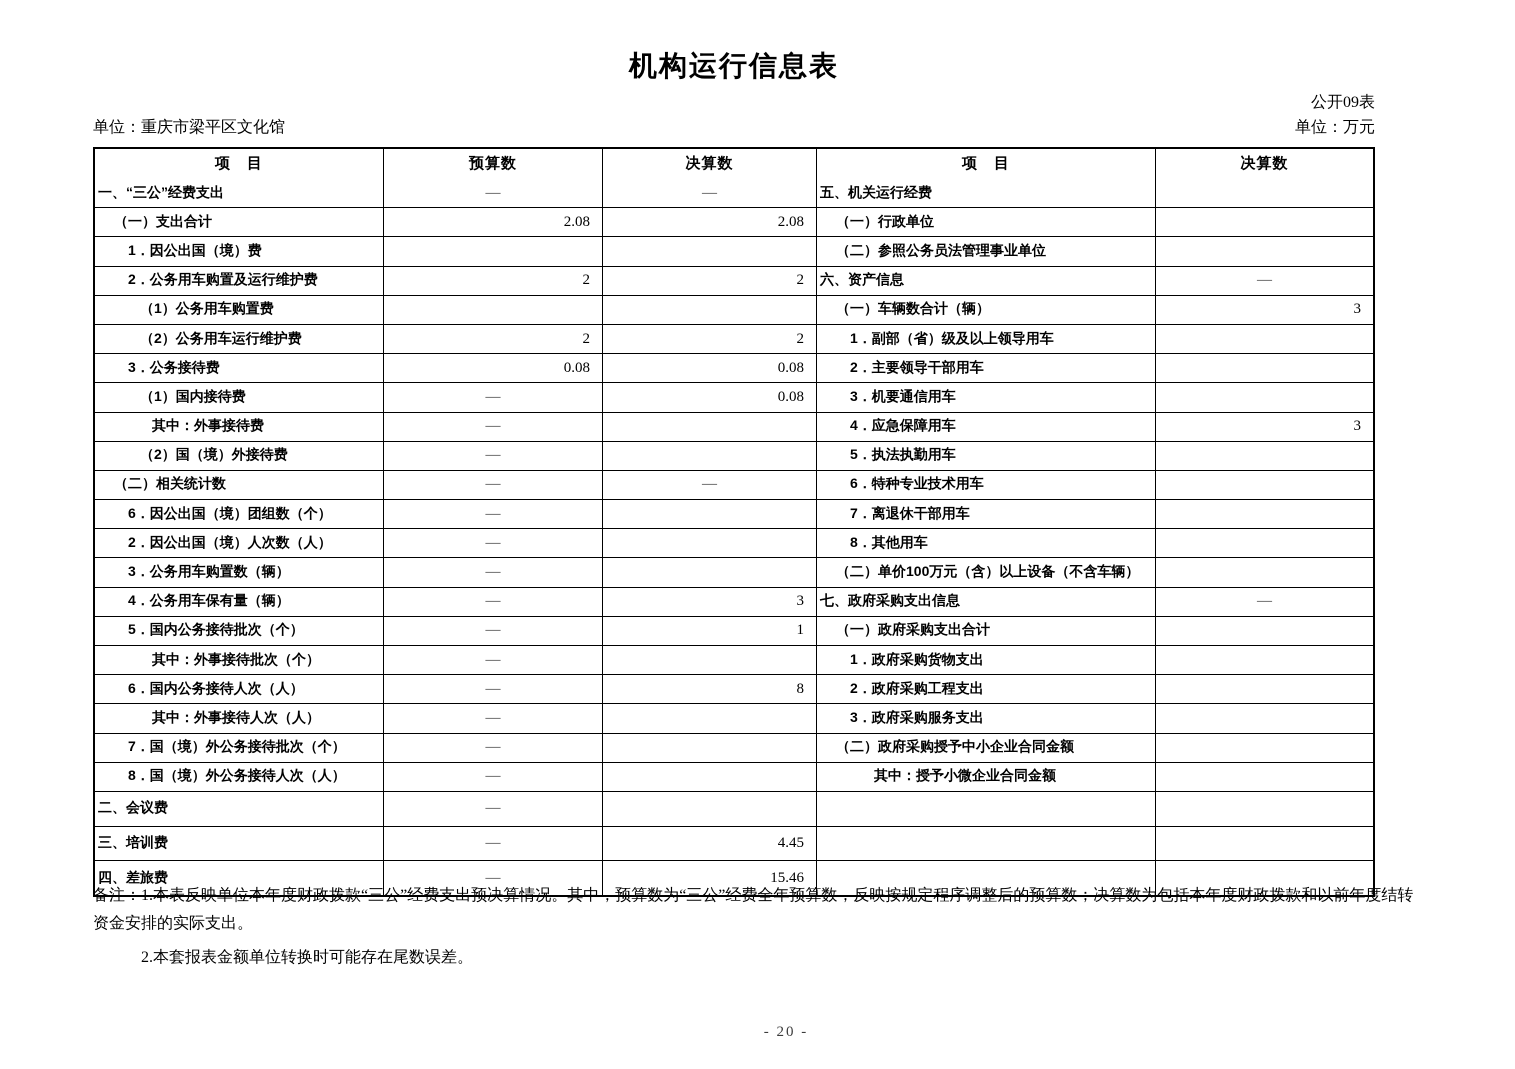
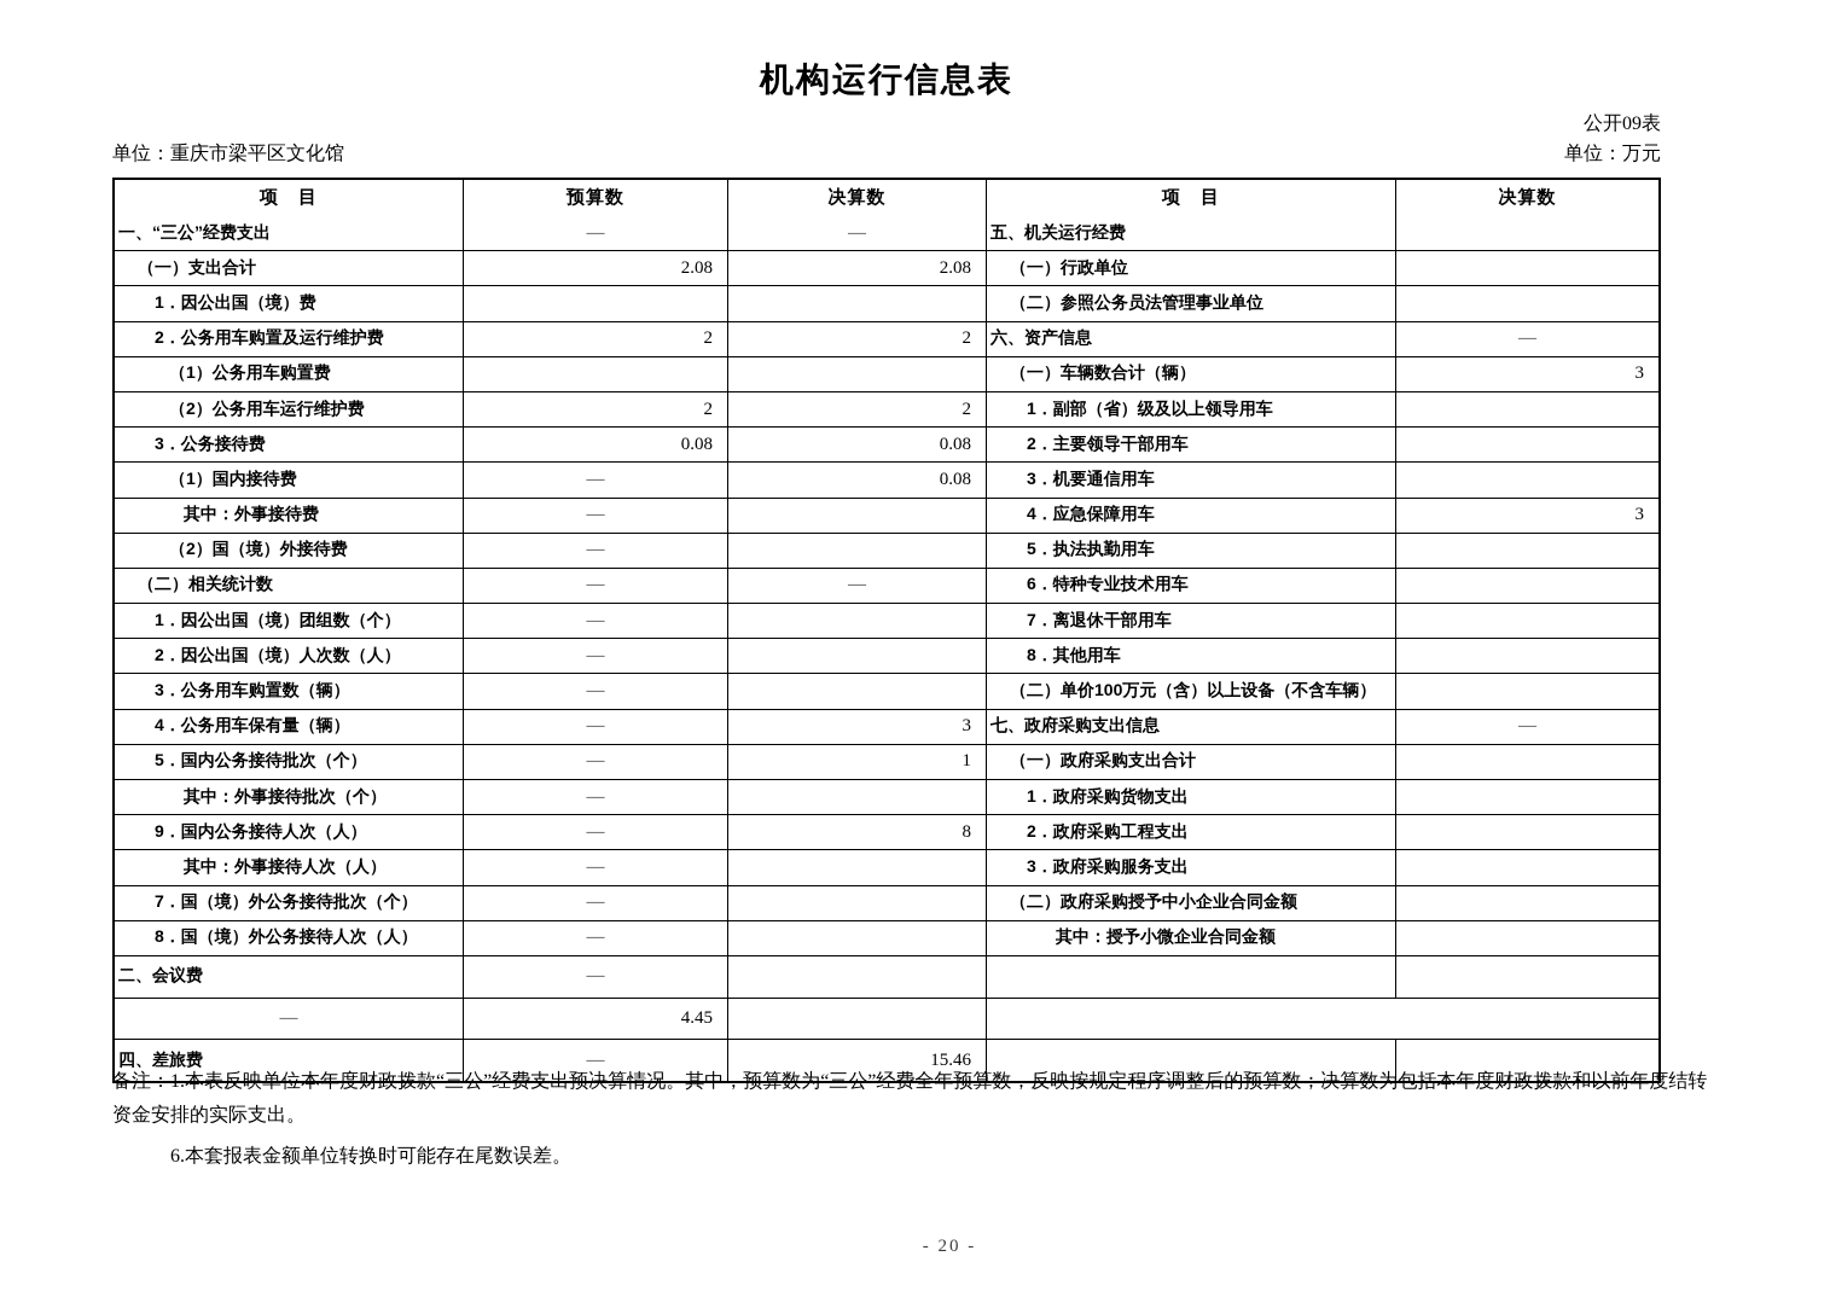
  机构运行信息表
  公开09表
  单位：重庆市梁平区文化馆
  单位：万元
  项 目
  预算数
  决算数
  项 目
  决算数
  一、“三公”经费支出
  —
  —
  五、机关运行经费
  （一）支出合计
  2.08
  2.08
  （一）行政单位
  1．因公出国（境）费
  （二）参照公务员法管理事业单位
  2．公务用车购置及运行维护费
  2
  2
  六、资产信息
  —
  （1）公务用车购置费
  （一）车辆数合计（辆）
  3
  （2）公务用车运行维护费
  2
  2
  1．副部（省）级及以上领导用车
  3．公务接待费
  0.08
  0.08
  2．主要领导干部用车
  （1）国内接待费
  —
  0.08
  3．机要通信用车
  其中：外事接待费
  —
  4．应急保障用车
  3
  （2）国（境）外接待费
  —
  5．执法执勤用车
  （二）相关统计数
  —
  —
  6．特种专业技术用车
- 6．因公出国（境）团组数（个）
+ 1．因公出国（境）团组数（个）
  —
  7．离退休干部用车
  2．因公出国（境）人次数（人）
  —
  8．其他用车
  3．公务用车购置数（辆）
  —
  （二）单价100万元（含）以上设备（不含车辆）
  4．公务用车保有量（辆）
  —
  3
  七、政府采购支出信息
  —
  5．国内公务接待批次（个）
  —
  1
  （一）政府采购支出合计
  其中：外事接待批次（个）
  —
  1．政府采购货物支出
- 6．国内公务接待人次（人）
+ 9．国内公务接待人次（人）
  —
  8
  2．政府采购工程支出
  其中：外事接待人次（人）
  —
  3．政府采购服务支出
  7．国（境）外公务接待批次（个）
  —
  （二）政府采购授予中小企业合同金额
  8．国（境）外公务接待人次（人）
  —
  其中：授予小微企业合同金额
  二、会议费
  —
- 三、培训费
  —
  4.45
  四、差旅费
  —
  15.46
  备注：1.本表反映单位本年度财政拨款“三公”经费支出预决算情况。其中，预算数为“三公”经费全年预算数，反映按规定程序调整后的预算数；决算数为包括本年度财政拨款和以前年度结转
  资金安排的实际支出。
- 2.本套报表金额单位转换时可能存在尾数误差。
+ 6.本套报表金额单位转换时可能存在尾数误差。
  - 20 -
